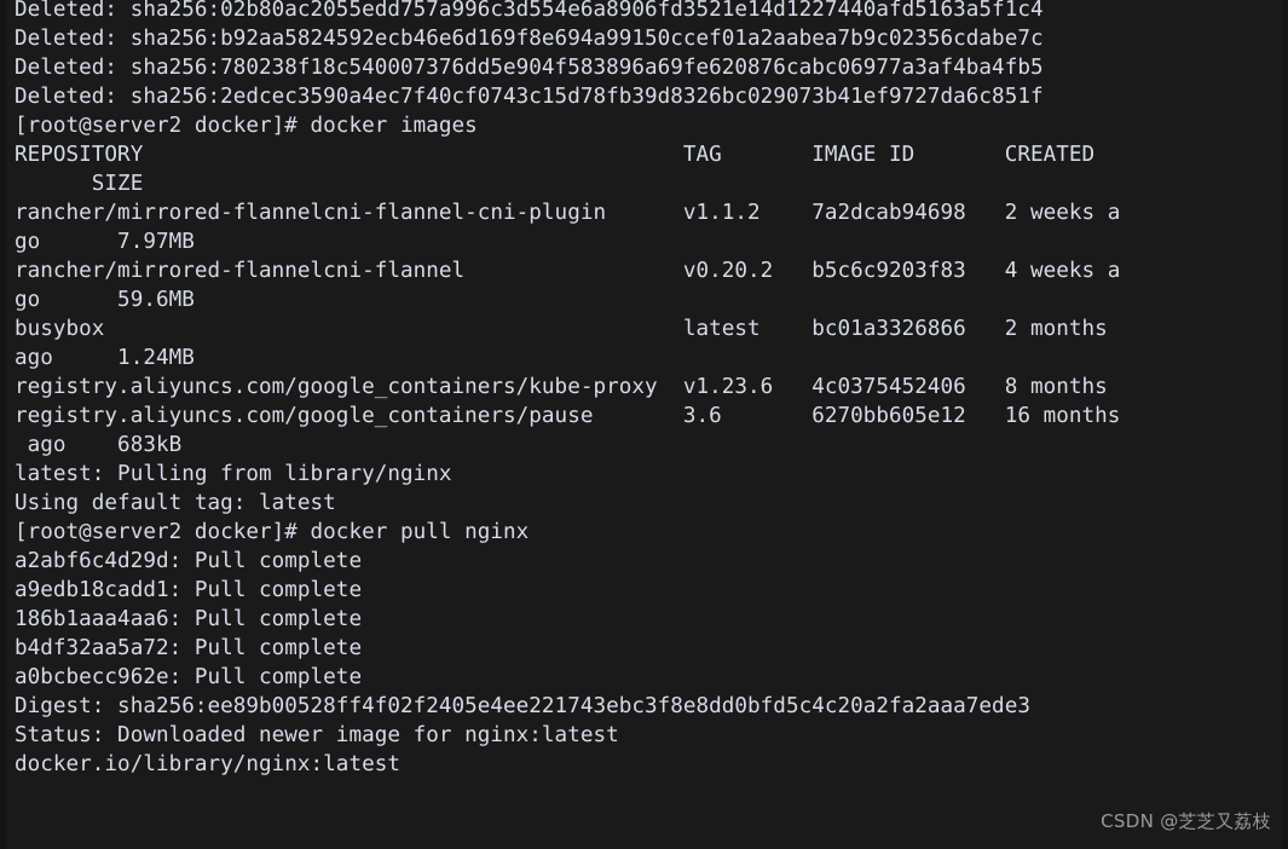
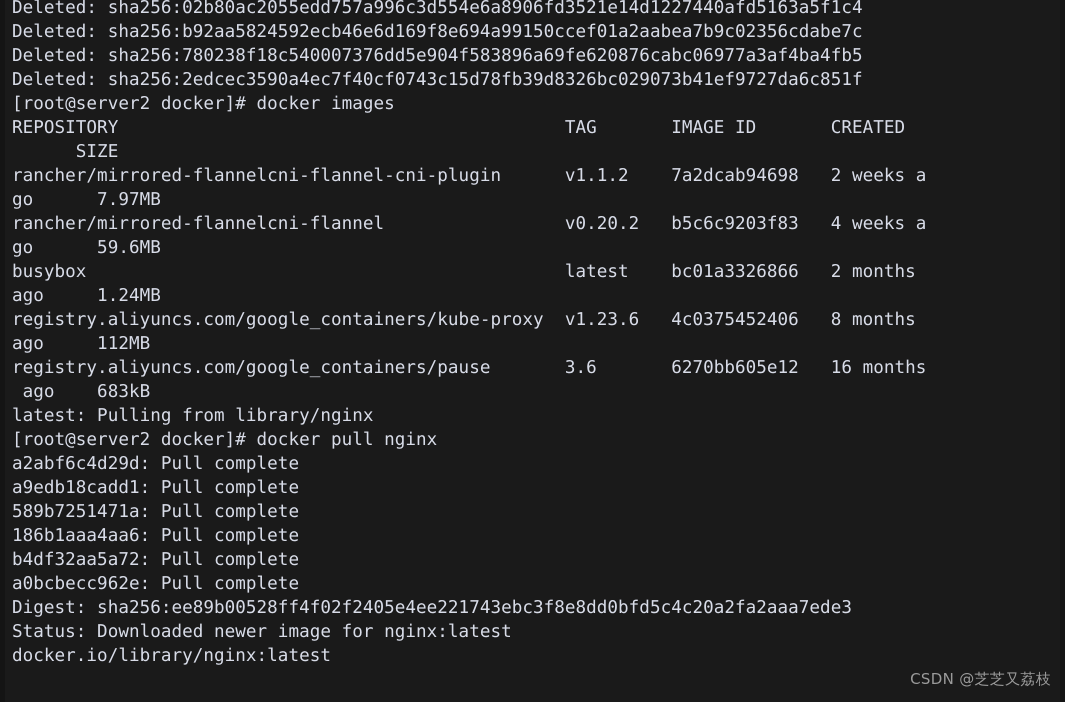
  Deleted: sha256:02b80ac2055edd757a996c3d554e6a8906fd3521e14d1227440afd5163a5f1c4
  Deleted: sha256:b92aa5824592ecb46e6d169f8e694a99150ccef01a2aabea7b9c02356cdabe7c
  Deleted: sha256:780238f18c540007376dd5e904f583896a69fe620876cabc06977a3af4ba4fb5
  Deleted: sha256:2edcec3590a4ec7f40cf0743c15d78fb39d8326bc029073b41ef9727da6c851f
  [root@server2 docker]# docker images
  REPOSITORY TAG IMAGE ID CREATED
  SIZE
  rancher/mirrored-flannelcni-flannel-cni-plugin v1.1.2 7a2dcab94698 2 weeks a
  go 7.97MB
  rancher/mirrored-flannelcni-flannel v0.20.2 b5c6c9203f83 4 weeks a
  go 59.6MB
  busybox latest bc01a3326866 2 months
  ago 1.24MB
  registry.aliyuncs.com/google_containers/kube-proxy v1.23.6 4c0375452406 8 months
+ ago 112MB
  registry.aliyuncs.com/google_containers/pause 3.6 6270bb605e12 16 months
  ago 683kB
  latest: Pulling from library/nginx
- Using default tag: latest
  [root@server2 docker]# docker pull nginx
  a2abf6c4d29d: Pull complete
  a9edb18cadd1: Pull complete
+ 589b7251471a: Pull complete
  186b1aaa4aa6: Pull complete
  b4df32aa5a72: Pull complete
  a0bcbecc962e: Pull complete
  Digest: sha256:ee89b00528ff4f02f2405e4ee221743ebc3f8e8dd0bfd5c4c20a2fa2aaa7ede3
  Status: Downloaded newer image for nginx:latest
  docker.io/library/nginx:latest
  CSDN @芝芝又荔枝
